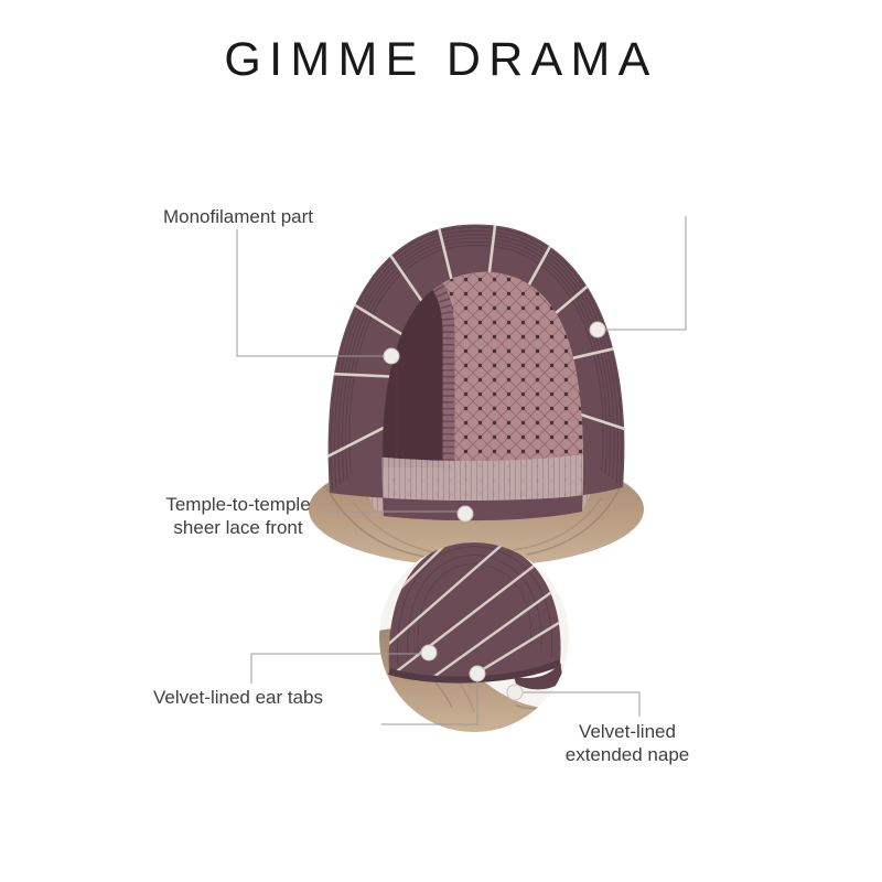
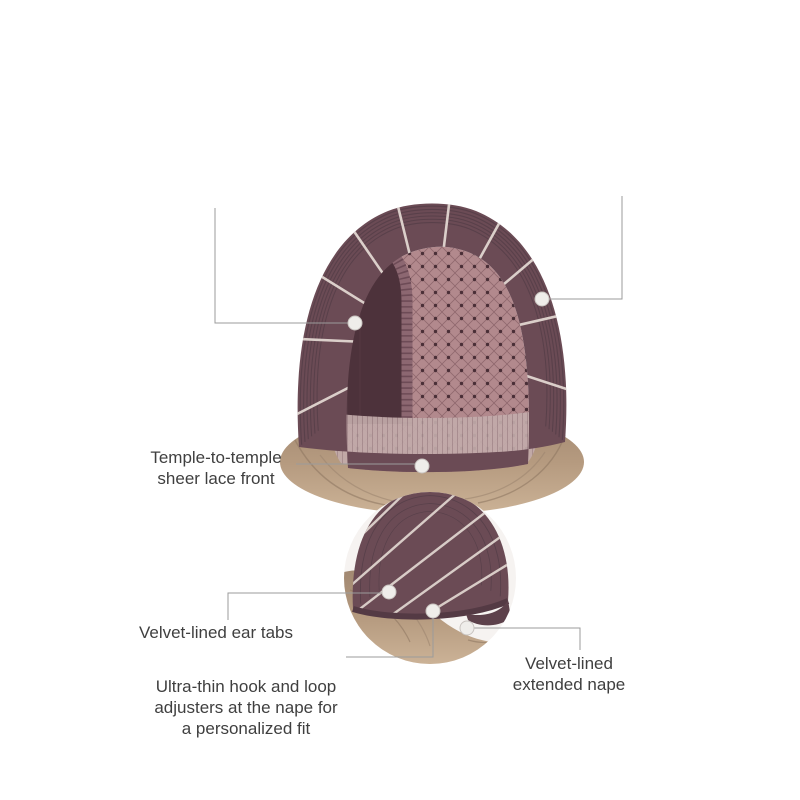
- GIMME DRAMA
- Monofilament part
  Temple-to-temple
  sheer lace front
  Velvet-lined ear tabs
+ Ultra-thin hook and loop
+ adjusters at the nape for
+ a personalized fit
  Velvet-lined
  extended nape
